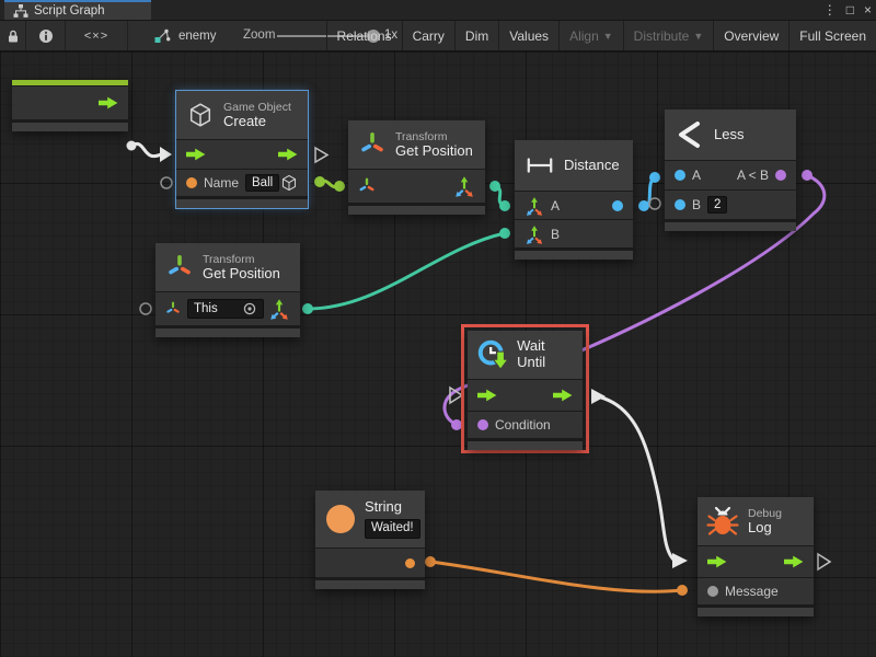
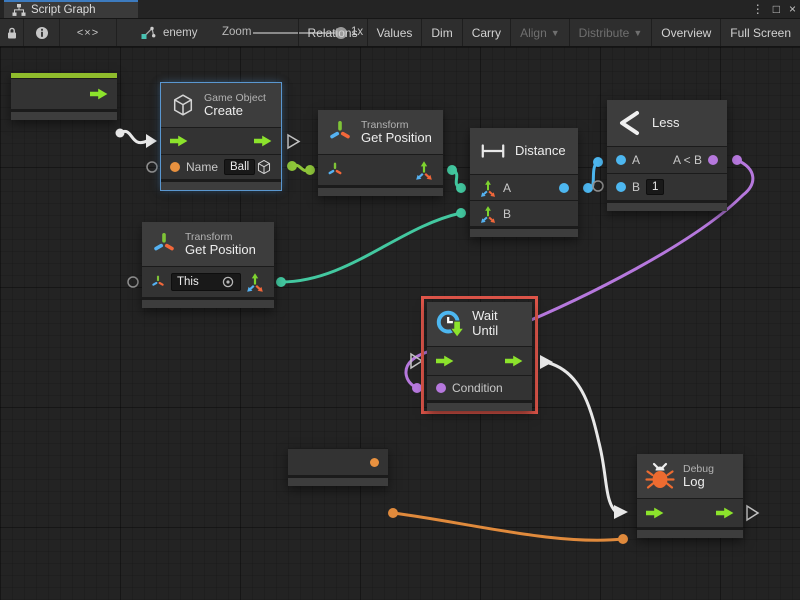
  Script Graph
  ⋮
  □
  ×
  <×>
  enemy
  Zoom
  1x
  Relations
- Carry
+ Values
  Dim
- Values
+ Carry
  Align
  ▼
  Distribute
  ▼
  Overview
  Full Screen
  Game Object
  Create
  Name
  Ball
  Transform
  Get Position
  Transform
  Get Position
  This
  Distance
  A
  B
  Less
  A
  A < B
  B
- 2
+ 1
  Wait Until
  Condition
- String
- Waited!
  Debug
  Log
- Message
